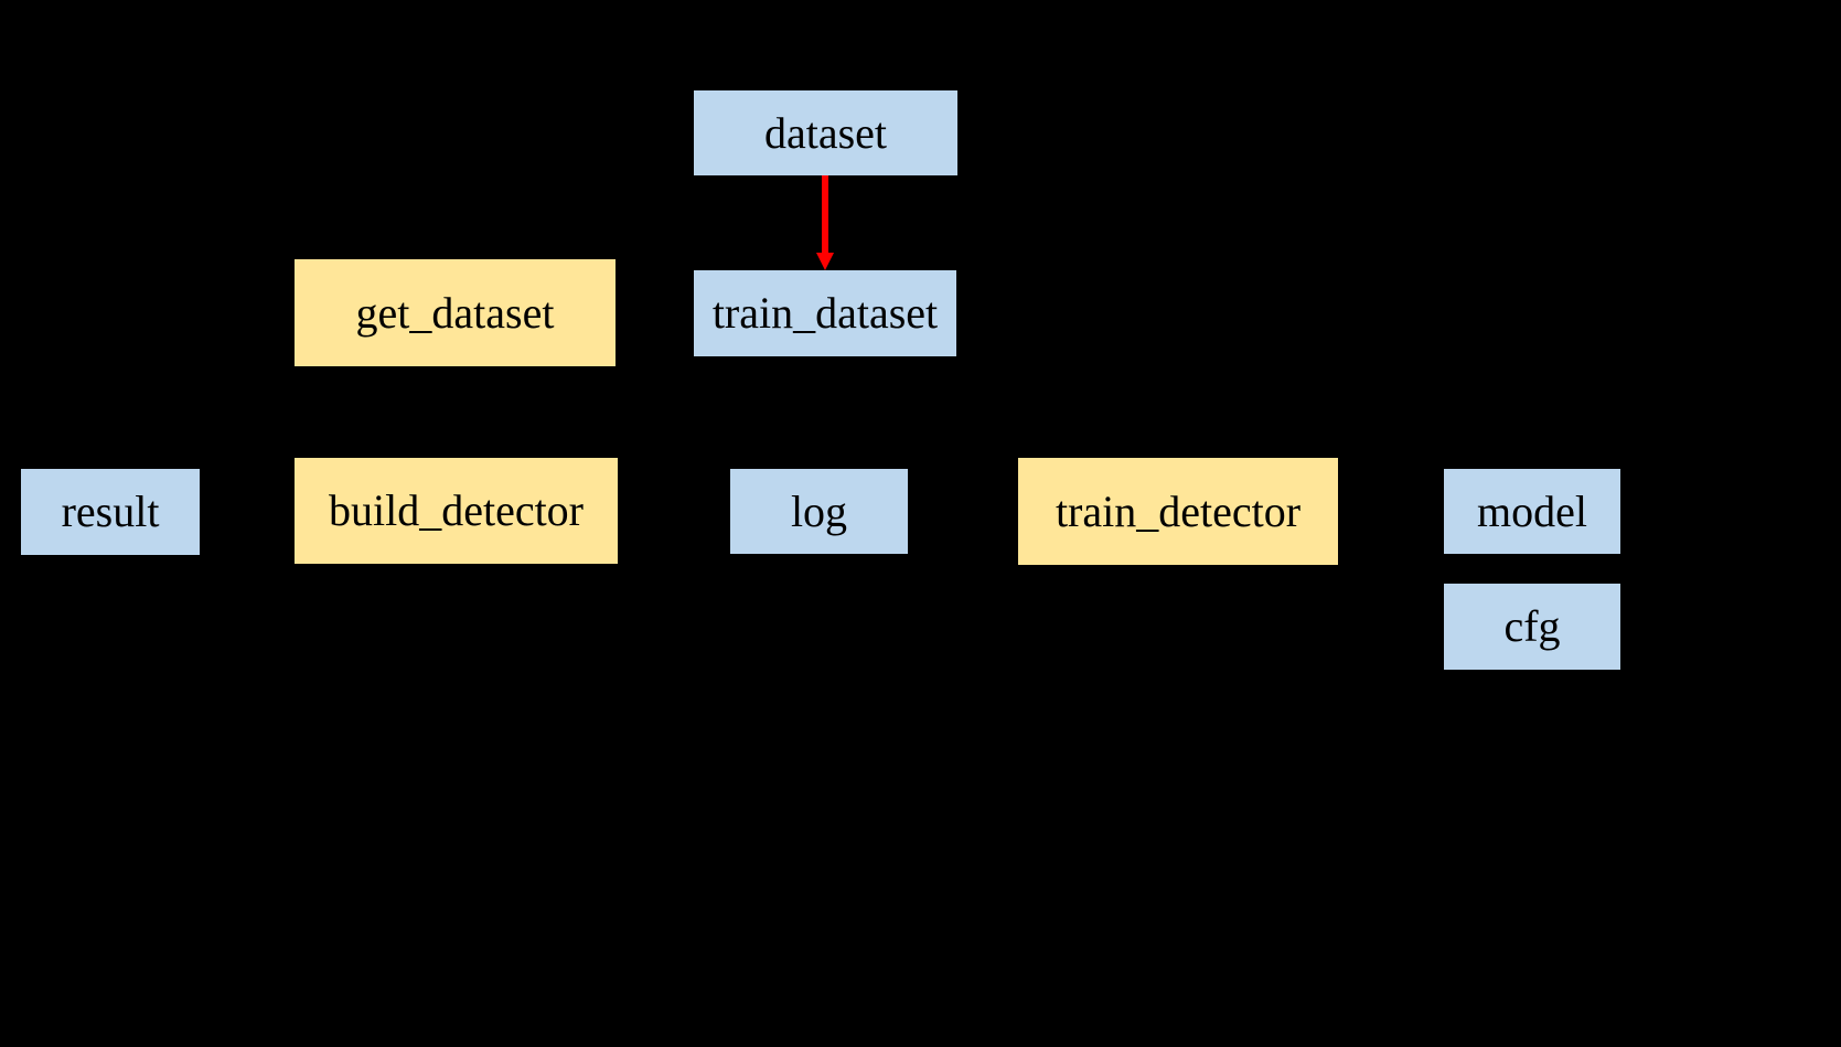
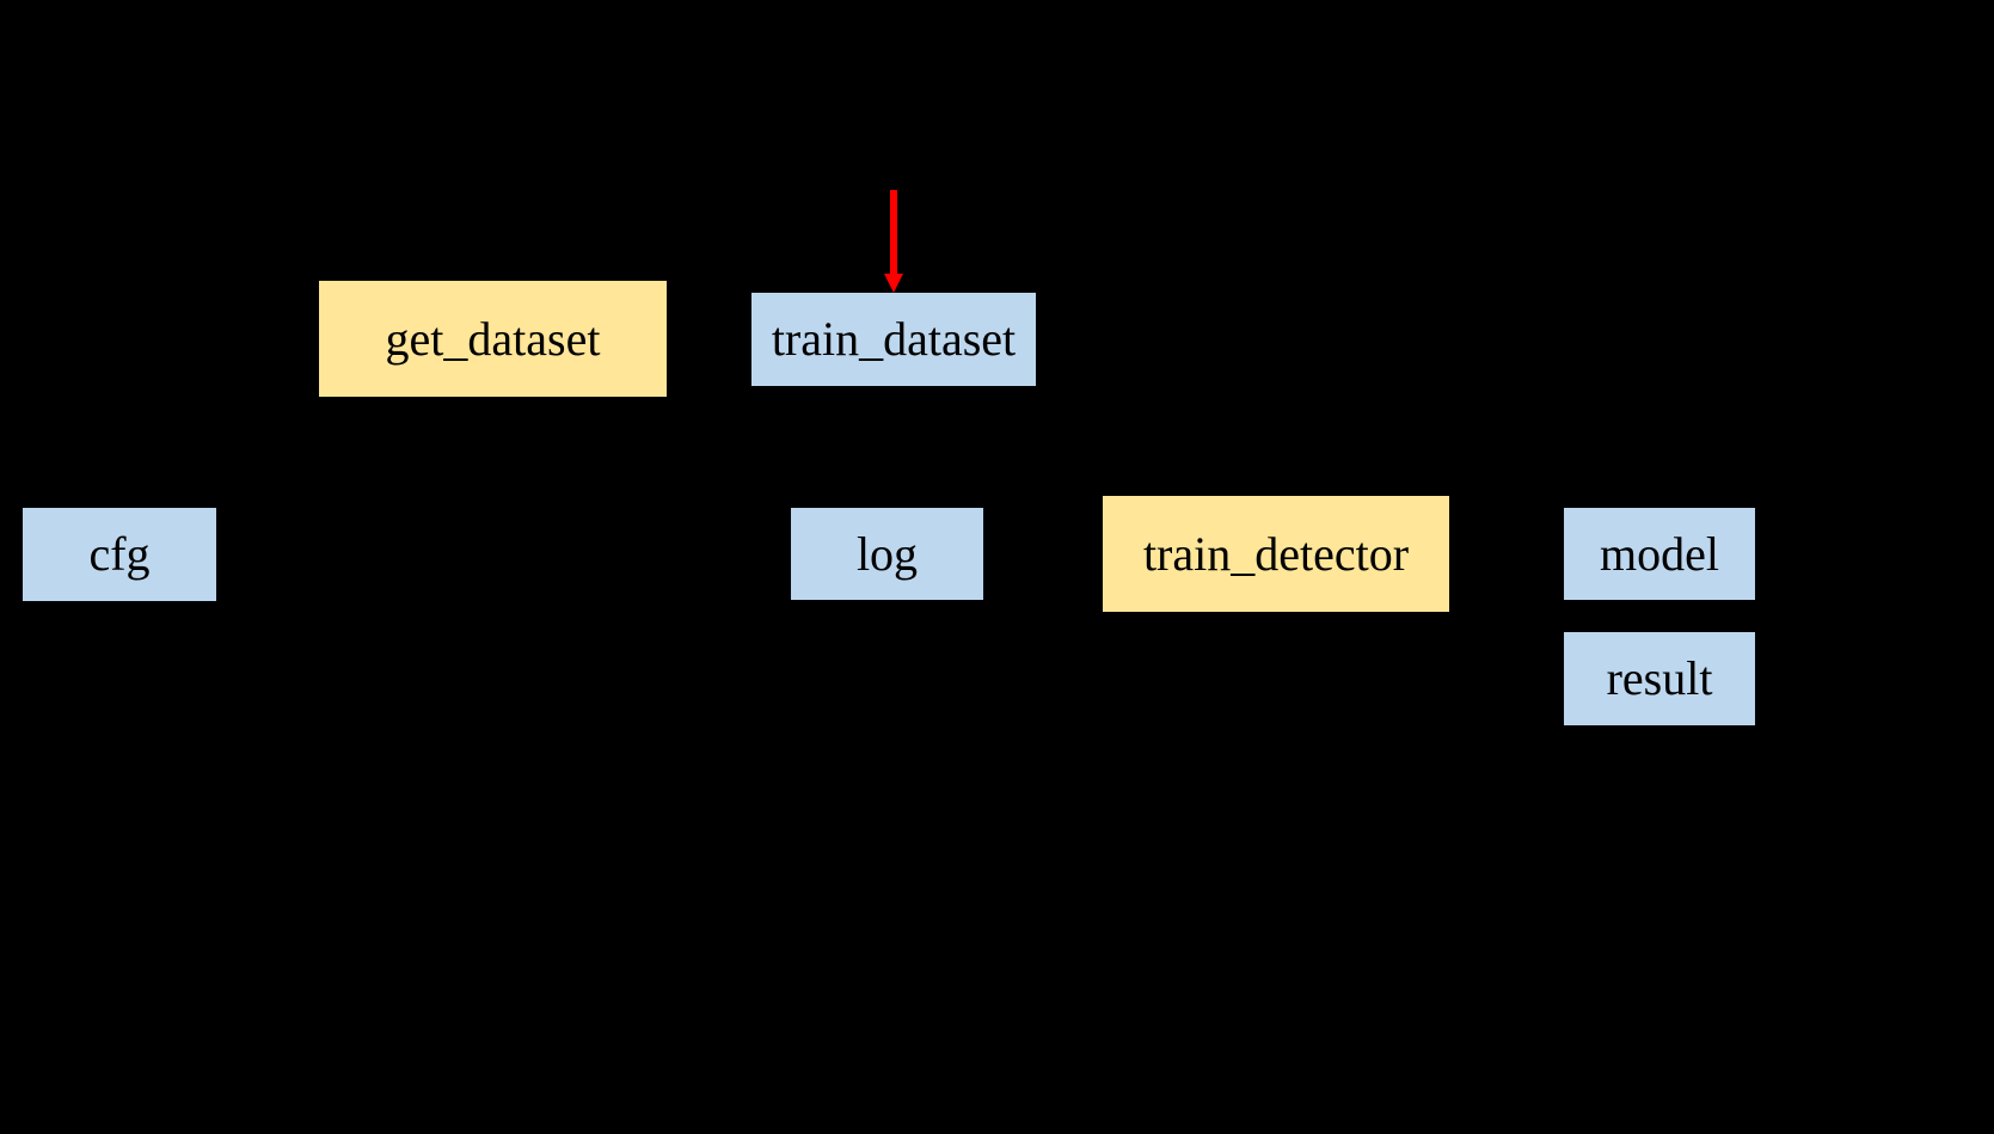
- dataset
  get_dataset
  train_dataset
- result
+ cfg
- build_detector
  log
  train_detector
  model
- cfg
+ result
